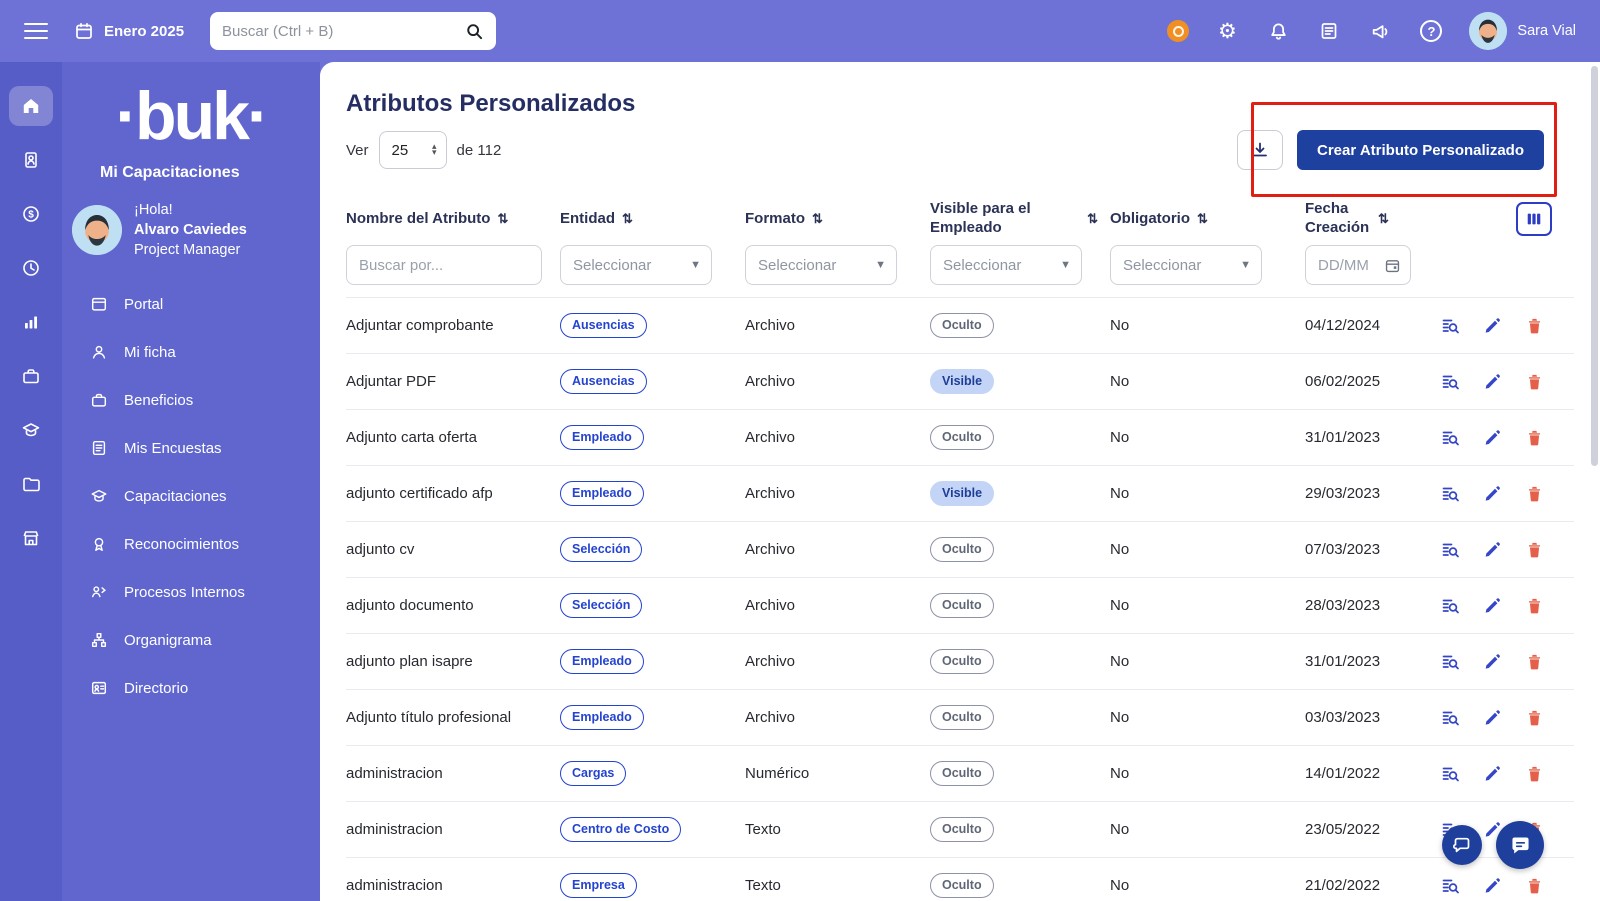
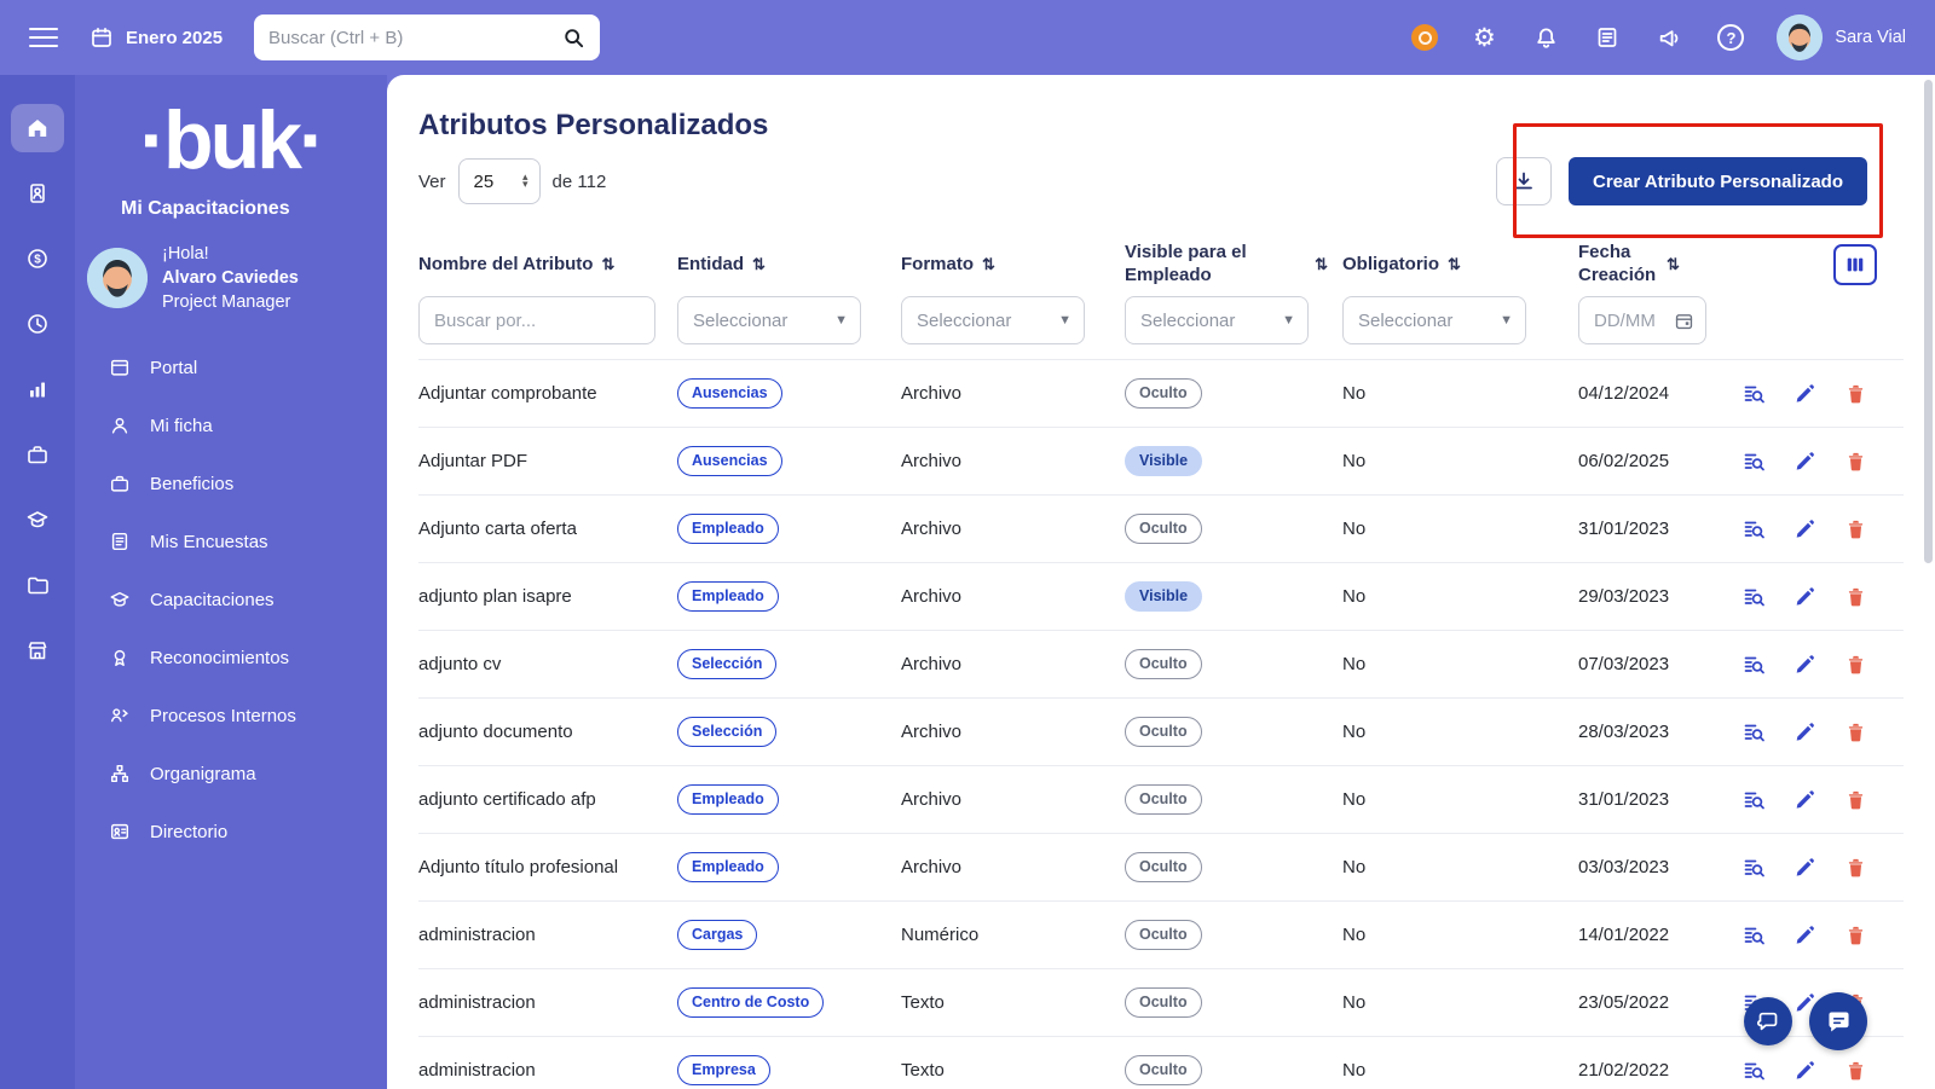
  Enero 2025
  Buscar (Ctrl + B)
  ⚙
  ?
  Sara Vial
  $
  ·buk·
  Mi Capacitaciones
  ¡Hola!
  Alvaro Caviedes
  Project Manager
  Portal
  Mi ficha
  Beneficios
  Mis Encuestas
  Capacitaciones
  Reconocimientos
  Procesos Internos
  Organigrama
  Directorio
  Atributos Personalizados
  Ver
  25
  ▴
  ▾
  de 112
  Crear Atributo Personalizado
  Nombre del Atributo
  ⇅
  Entidad
  ⇅
  Formato
  ⇅
  Visible para el Empleado
  ⇅
  Obligatorio
  ⇅
  Fecha Creación
  ⇅
  Buscar por...
  Seleccionar
  ▼
  Seleccionar
  ▼
  Seleccionar
  ▼
  Seleccionar
  ▼
  DD/MM
  Adjuntar comprobante
  Ausencias
  Archivo
  Oculto
  No
  04/12/2024
  Adjuntar PDF
  Ausencias
  Archivo
  Visible
  No
  06/02/2025
  Adjunto carta oferta
  Empleado
  Archivo
  Oculto
  No
  31/01/2023
- adjunto certificado afp
+ adjunto plan isapre
  Empleado
  Archivo
  Visible
  No
  29/03/2023
  adjunto cv
  Selección
  Archivo
  Oculto
  No
  07/03/2023
  adjunto documento
  Selección
  Archivo
  Oculto
  No
  28/03/2023
- adjunto plan isapre
+ adjunto certificado afp
  Empleado
  Archivo
  Oculto
  No
  31/01/2023
  Adjunto título profesional
  Empleado
  Archivo
  Oculto
  No
  03/03/2023
  administracion
  Cargas
  Numérico
  Oculto
  No
  14/01/2022
  administracion
  Centro de Costo
  Texto
  Oculto
  No
  23/05/2022
  administracion
  Empresa
  Texto
  Oculto
  No
  21/02/2022
